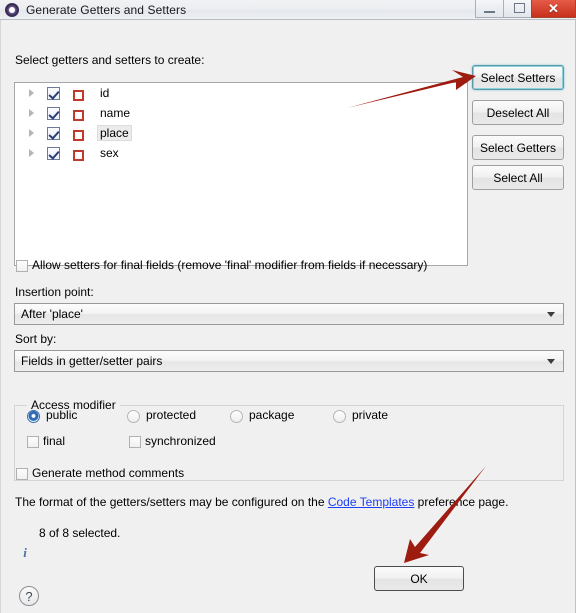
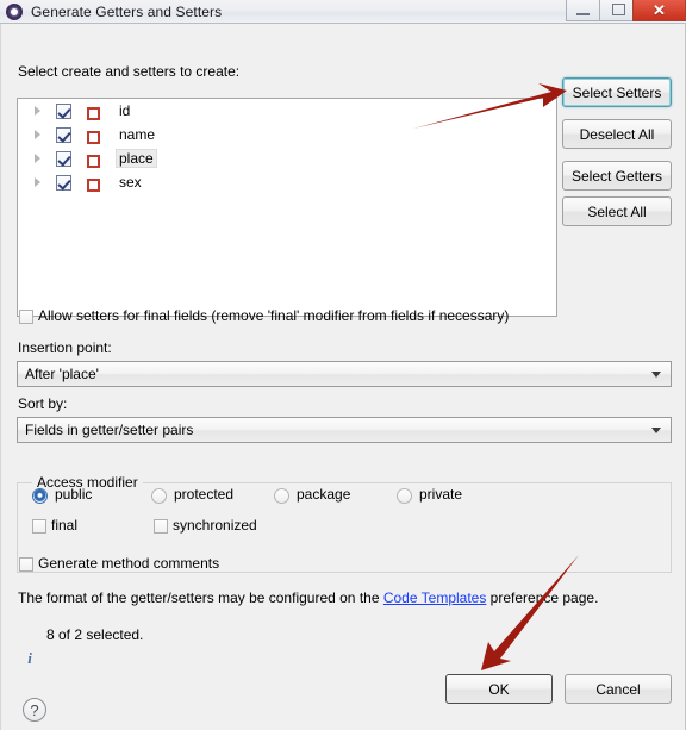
  Generate Getters and Setters
  ✕
- Select getters and setters to create:
+ Select create and setters to create:
  id
  name
  place
  sex
  Select Setters
  Deselect All
  Select Getters
  Select All
  Allow setters for final fields (remove 'final' modifier from fields if necessary)
  Insertion point:
  After 'place'
  Sort by:
  Fields in getter/setter pairs
  Access modifier
  public
  protected
  package
  private
  final
  synchronized
  Generate method comments
- The format of the getters/setters may be configured on the Code Templates preference page.
+ The format of the getter/setters may be configured on the Code Templates preference page.
  i
- 8 of 8 selected.
+ 8 of 2 selected.
  ?
  OK
+ Cancel
